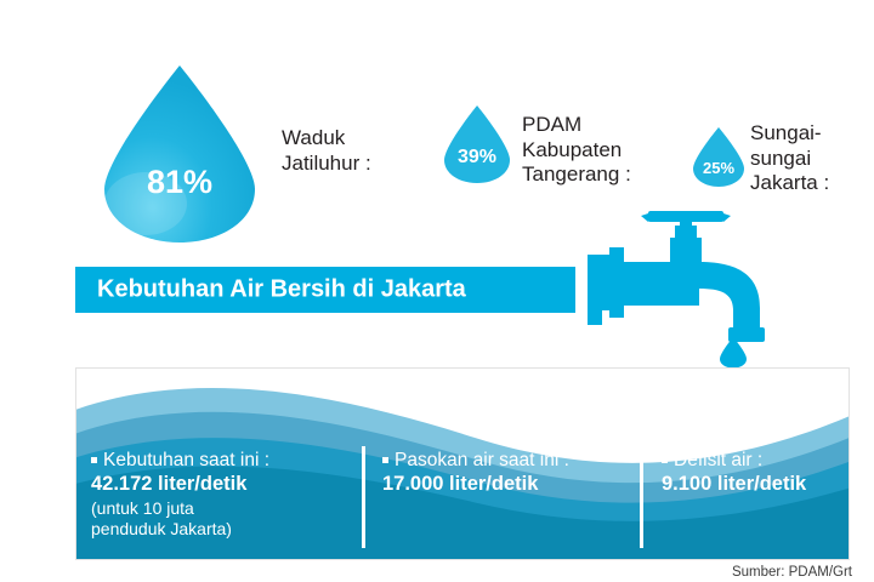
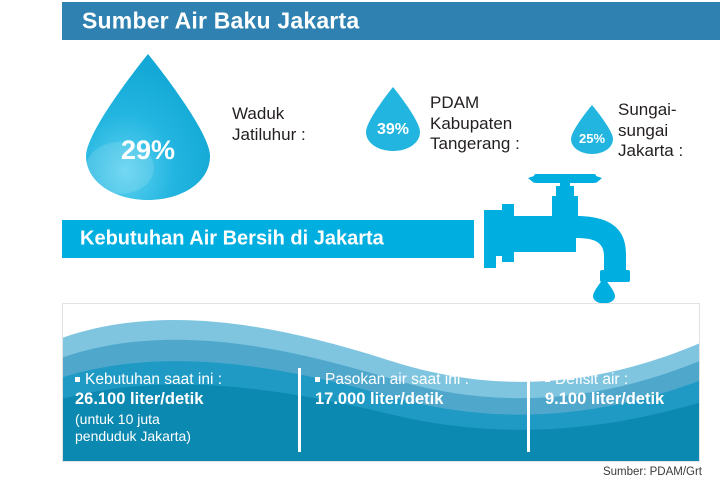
+ Sumber Air Baku Jakarta
- 81%
+ 29%
  Waduk
  Jatiluhur :
  39%
  PDAM
  Kabupaten
  Tangerang :
  25%
  Sungai-
  sungai
  Jakarta :
  Kebutuhan Air Bersih di Jakarta
  Kebutuhan saat ini :
- 42.172 liter/detik
+ 26.100 liter/detik
  (untuk 10 juta
  penduduk Jakarta)
  Pasokan air saat ini :
  17.000 liter/detik
  Defisit air :
  9.100 liter/detik
  Sumber: PDAM/Grt
